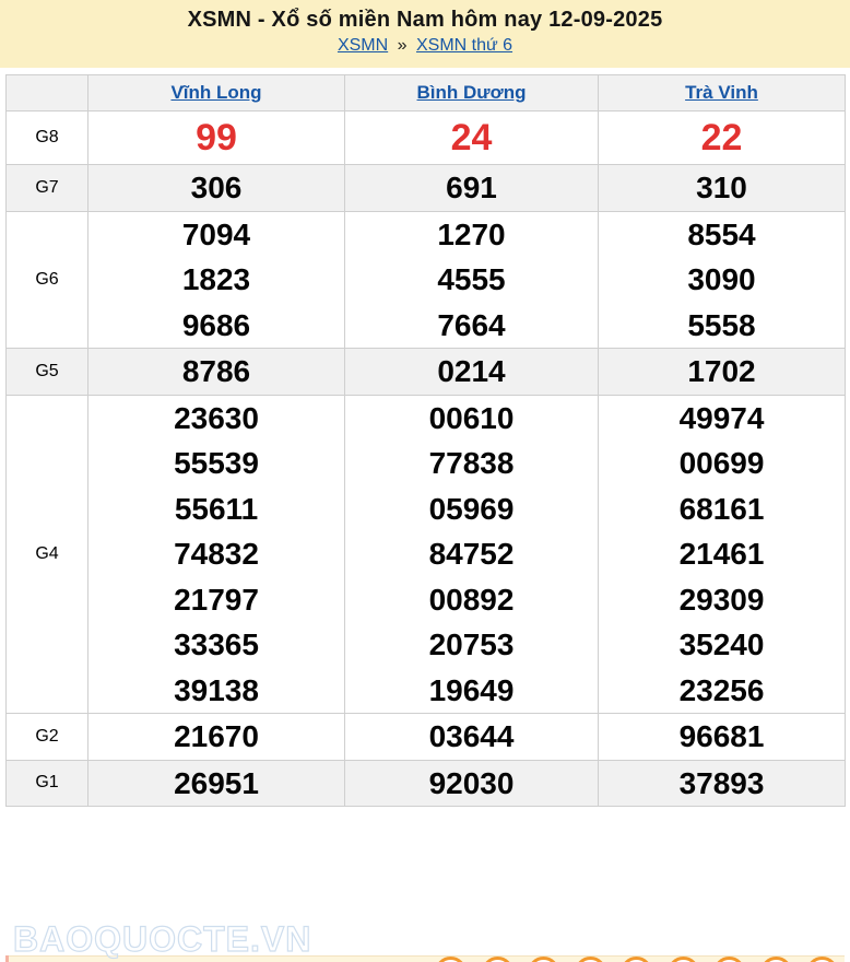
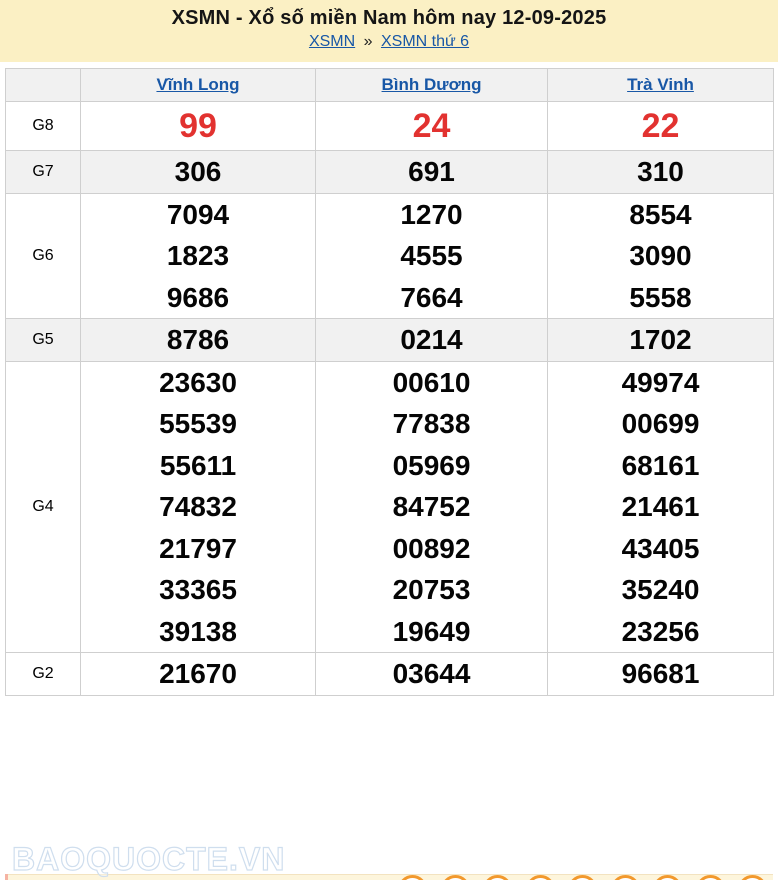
  XSMN - Xổ số miền Nam hôm nay 12-09-2025
  XSMN » XSMN thứ 6
  	Vĩnh Long	Bình Dương	Trà Vinh
  G8	99	24	22
  G7	306	691	310
  G6	709418239686	127045557664	855430905558
  G5	8786	0214	1702
- G4	23630555395561174832217973336539138	00610778380596984752008922075319649	49974006996816121461293093524023256
+ G4	23630555395561174832217973336539138	00610778380596984752008922075319649	49974006996816121461434053524023256
  G2	21670	03644	96681
- G1	26951	92030	37893
  BAOQUOCTE.VN
